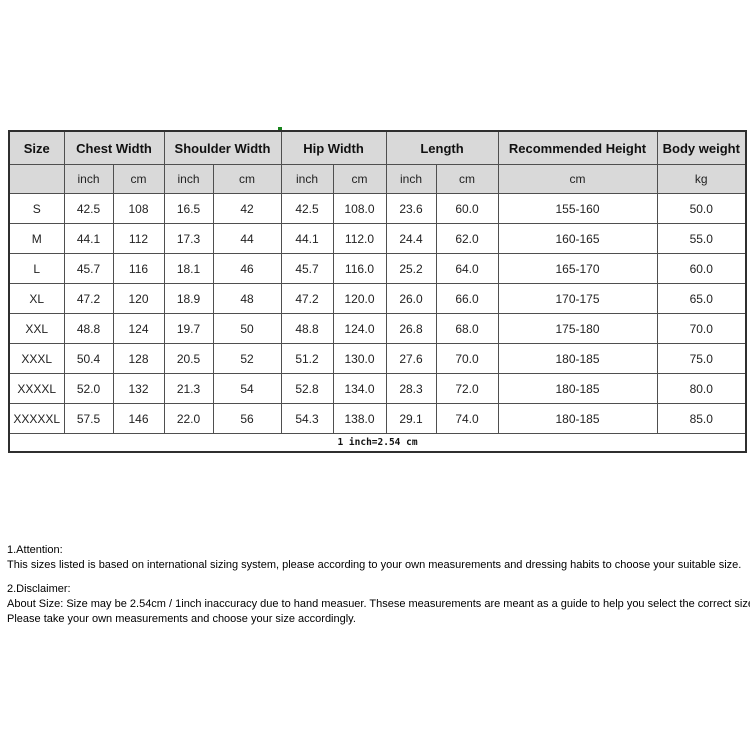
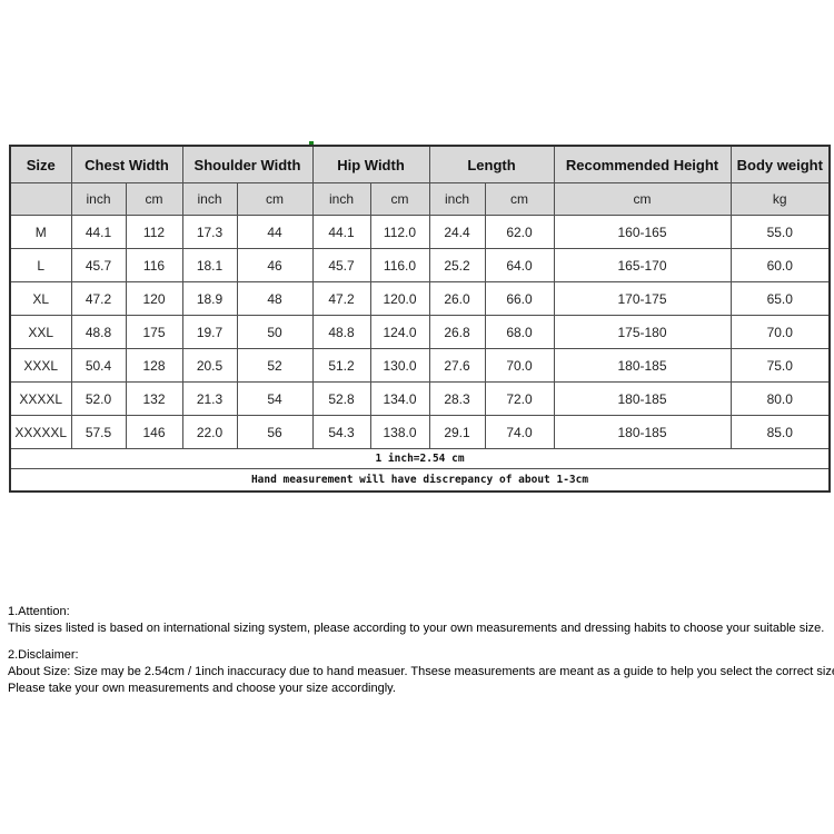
  Size	Chest Width	Shoulder Width	Hip Width	Length	Recommended Height	Body weight
  	inch	cm	inch	cm	inch	cm	inch	cm	cm	kg
- S	42.5	108	16.5	42	42.5	108.0	23.6	60.0	155-160	50.0
  M	44.1	112	17.3	44	44.1	112.0	24.4	62.0	160-165	55.0
  L	45.7	116	18.1	46	45.7	116.0	25.2	64.0	165-170	60.0
  XL	47.2	120	18.9	48	47.2	120.0	26.0	66.0	170-175	65.0
- XXL	48.8	124	19.7	50	48.8	124.0	26.8	68.0	175-180	70.0
+ XXL	48.8	175	19.7	50	48.8	124.0	26.8	68.0	175-180	70.0
  XXXL	50.4	128	20.5	52	51.2	130.0	27.6	70.0	180-185	75.0
  XXXXL	52.0	132	21.3	54	52.8	134.0	28.3	72.0	180-185	80.0
  XXXXXL	57.5	146	22.0	56	54.3	138.0	29.1	74.0	180-185	85.0
  1 inch=2.54 cm
+ Hand measurement will have discrepancy of about 1-3cm
  1.Attention:
  This sizes listed is based on international sizing system, please according to your own measurements and dressing habits to choose your suitable size.
  2.Disclaimer:
  About Size: Size may be 2.54cm / 1inch inaccuracy due to hand measuer. Thsese measurements are meant as a guide to help you select the correct siz
  Please take your own measurements and choose your size accordingly.
